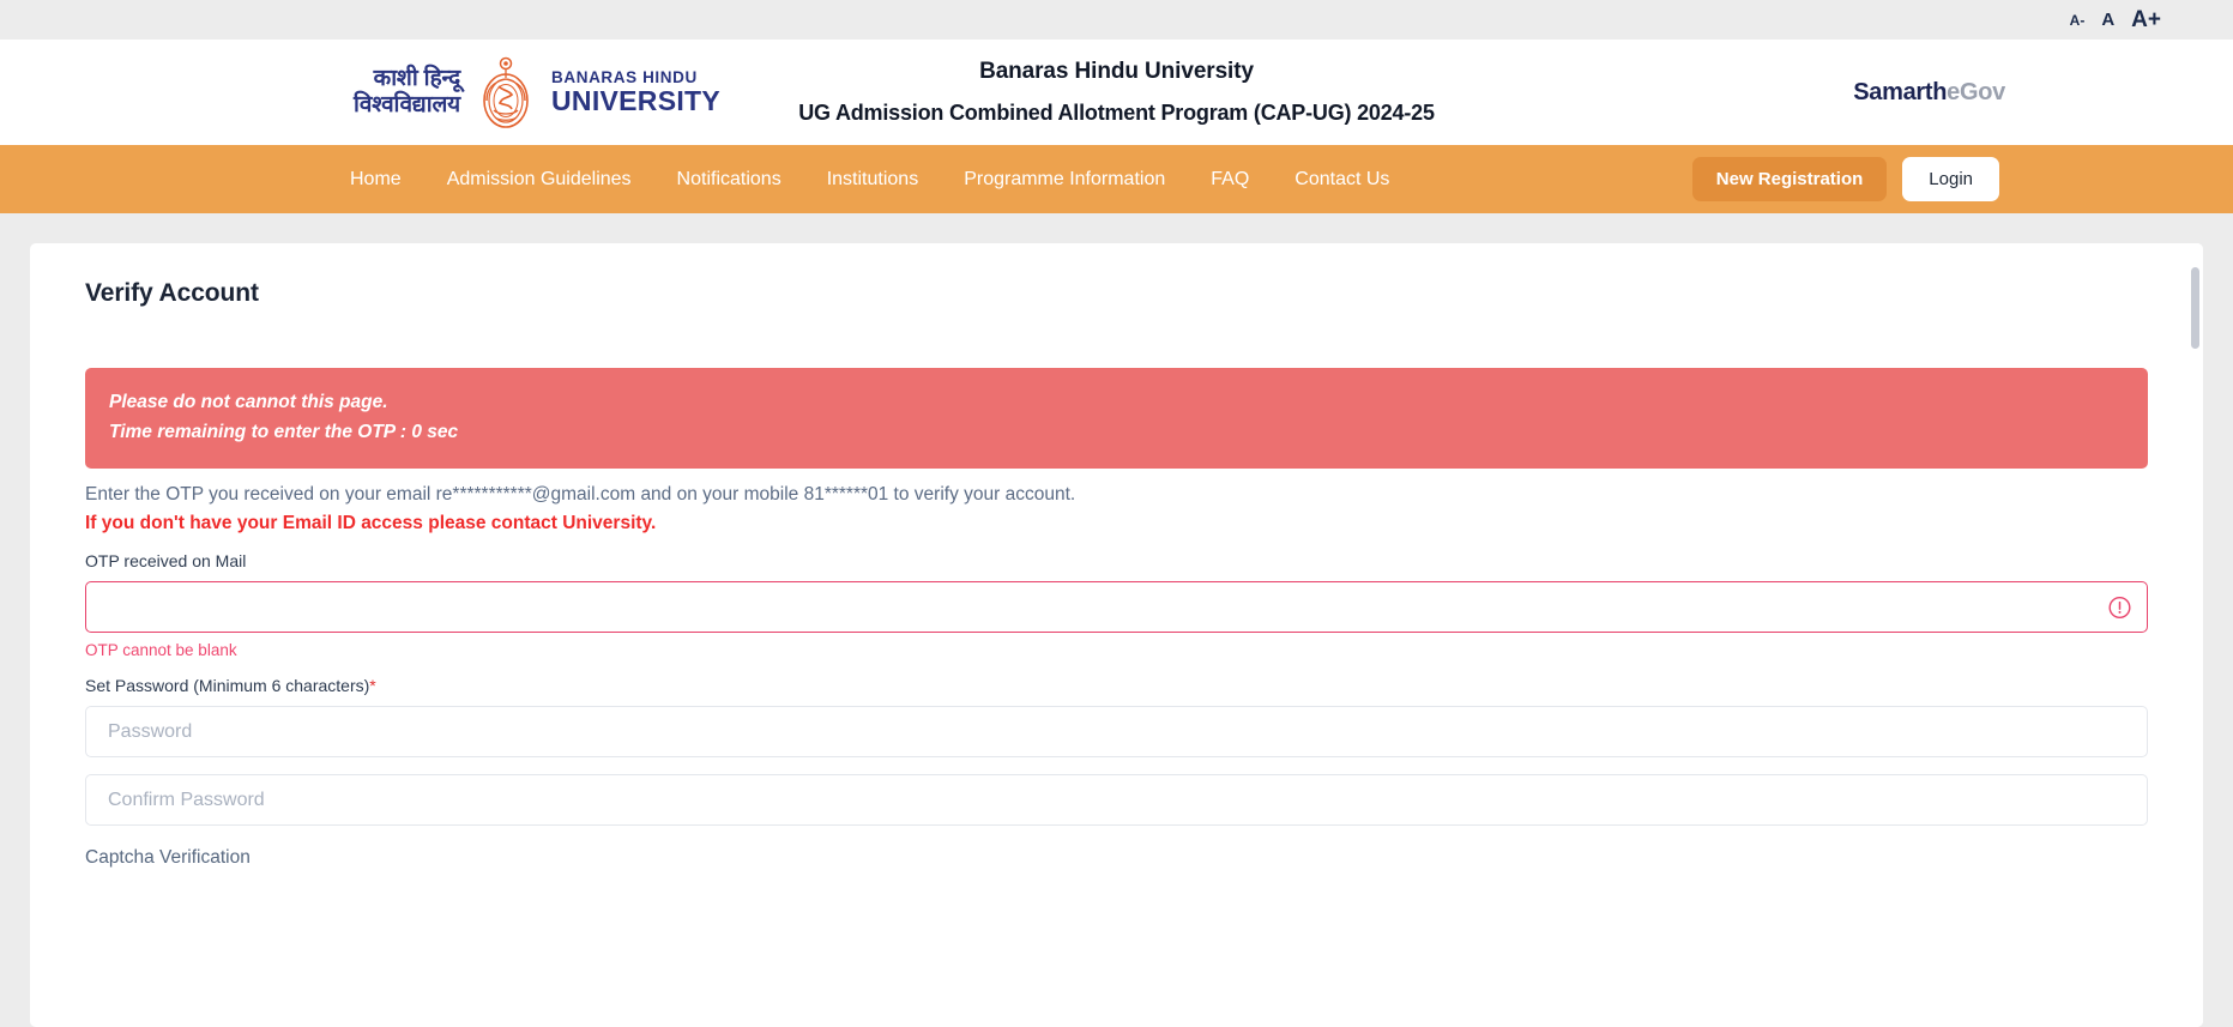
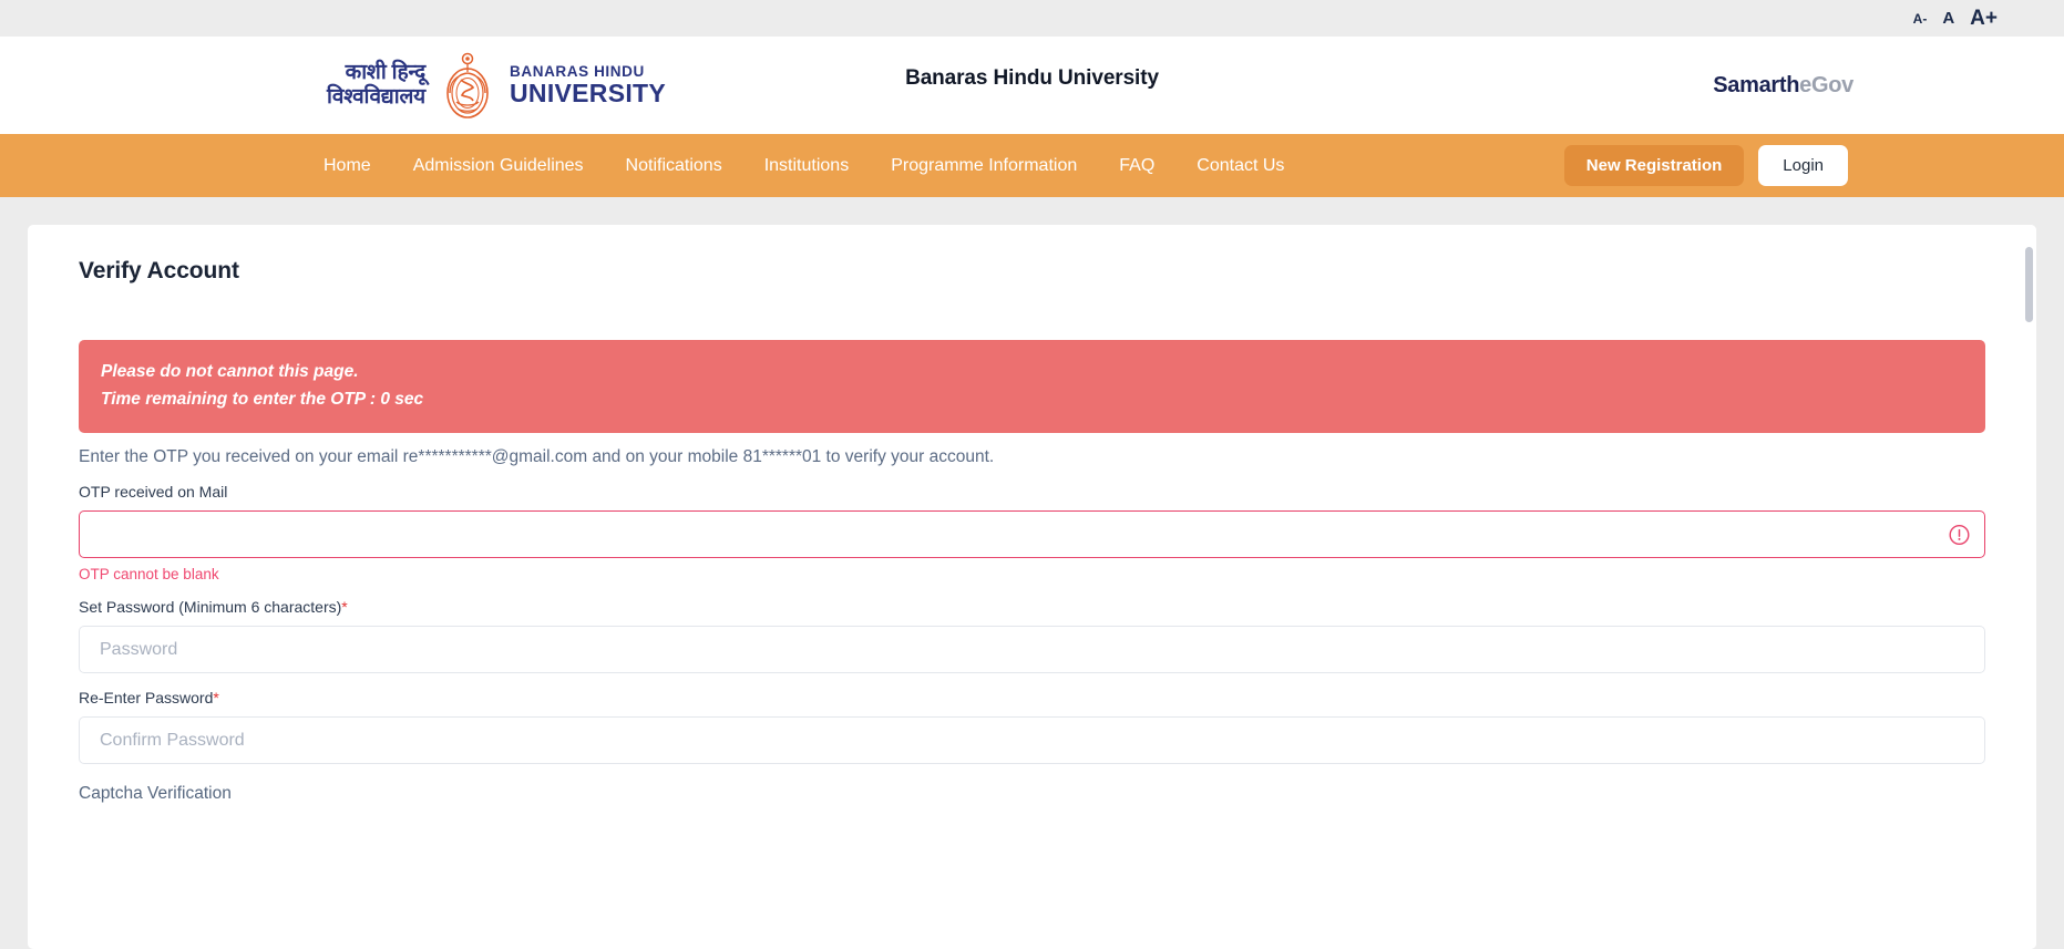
  A-
  A
  A+
  काशी हिन्दू
  विश्वविद्यालय
  BANARAS HINDU
  UNIVERSITY
  Banaras Hindu University
- UG Admission Combined Allotment Program (CAP-UG) 2024-25
  SamartheGov
  Home
  Admission Guidelines
  Notifications
  Institutions
  Programme Information
  FAQ
  Contact Us
  New Registration
  Login
  Verify Account
  Please do not cannot this page.
  Time remaining to enter the OTP : 0 sec
  Enter the OTP you received on your email re***********@gmail.com and on your mobile 81******01 to verify your account.
- If you don't have your Email ID access please contact University.
  OTP received on Mail
  OTP cannot be blank
  Set Password (Minimum 6 characters)*
  Password
+ Re-Enter Password*
  Confirm Password
  Captcha Verification
